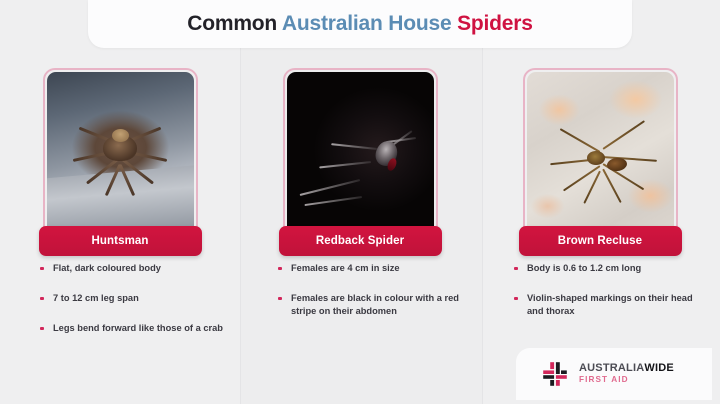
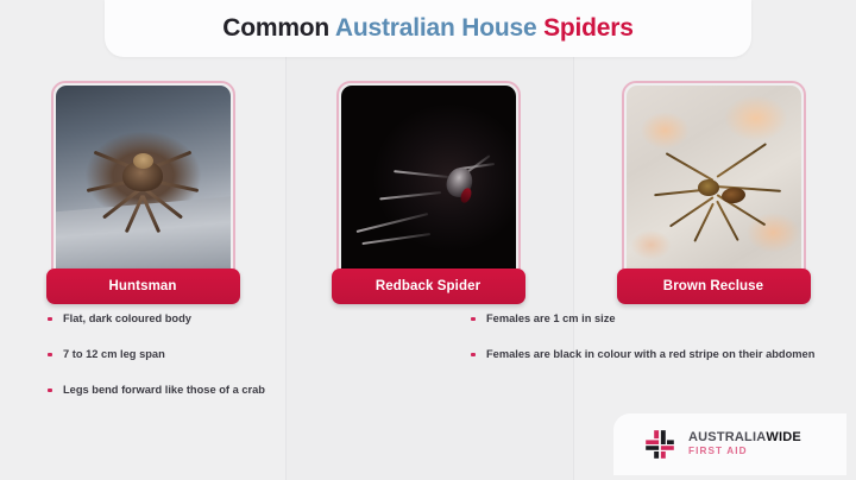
  Common Australian House Spiders
  Huntsman
  Redback Spider
  Brown Recluse
  Flat, dark coloured body
  7 to 12 cm leg span
  Legs bend forward like those of a crab
- Females are 4 cm in size
+ Females are 1 cm in size
  Females are black in colour with a red stripe on their abdomen
- Body is 0.6 to 1.2 cm long
- Violin-shaped markings on their head and thorax
  AUSTRALIAWIDE
  FIRST AID
